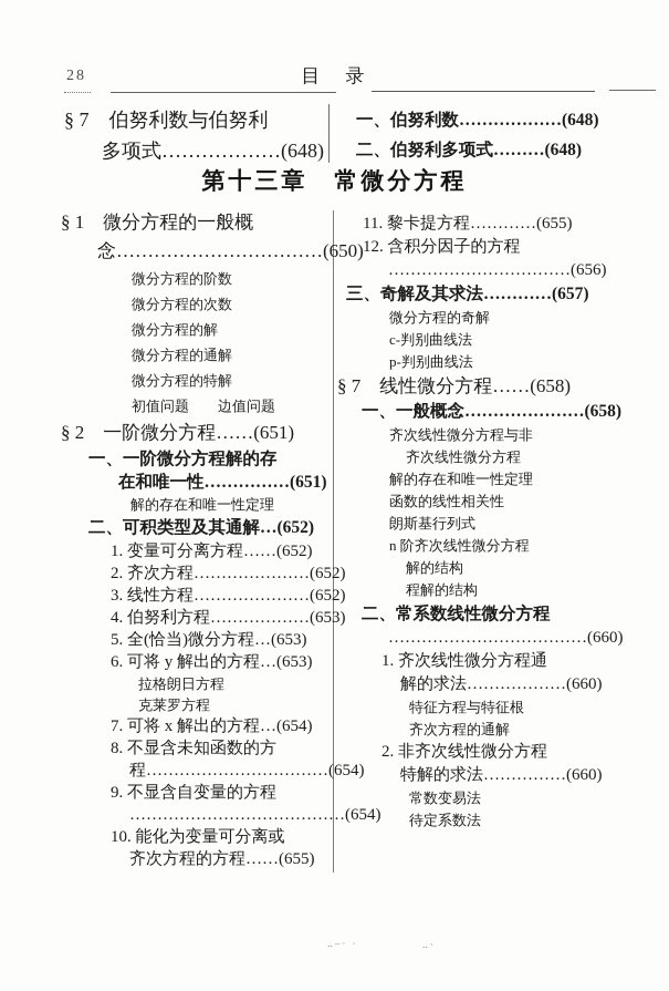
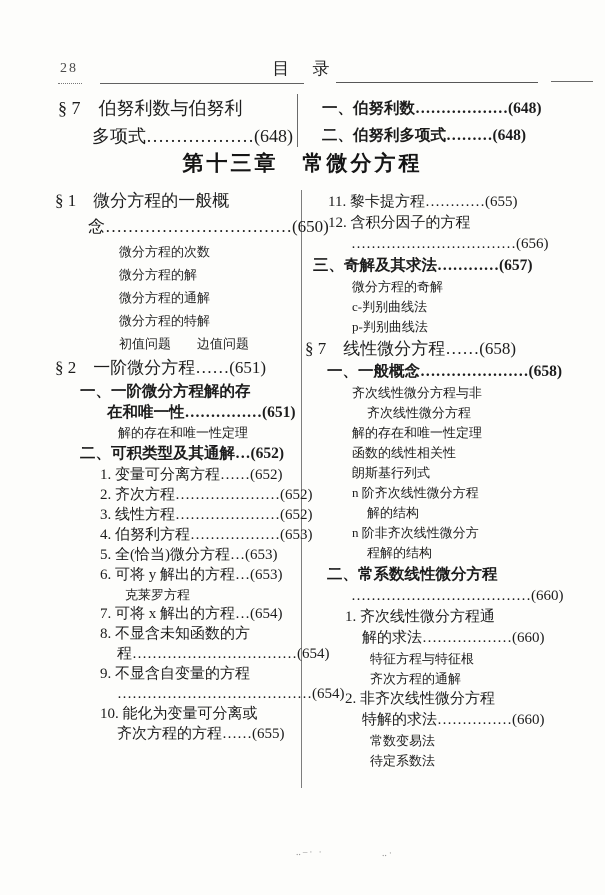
  28
  目 录
  § 7 伯努利数与伯努利
  多项式………………(648)
  一、伯努利数………………(648)
  二、伯努利多项式………(648)
  第十三章 常微分方程
  § 1 微分方程的一般概
  念……………………………(650)
- 微分方程的阶数
  微分方程的次数
  微分方程的解
  微分方程的通解
  微分方程的特解
  初值问题 边值问题
  § 2 一阶微分方程……(651)
  一、一阶微分方程解的存
  在和唯一性……………(651)
  解的存在和唯一性定理
  二、可积类型及其通解…(652)
  1. 变量可分离方程……(652)
  2. 齐次方程…………………(652)
  3. 线性方程…………………(652)
  4. 伯努利方程………………(653)
  5. 全(恰当)微分方程…(653)
  6. 可将 y 解出的方程…(653)
- 拉格朗日方程
  克莱罗方程
  7. 可将 x 解出的方程…(654)
  8. 不显含未知函数的方
  程……………………………(654)
  9. 不显含自变量的方程
  …………………………………(654)
  10. 能化为变量可分离或
  齐次方程的方程……(655)
  11. 黎卡提方程…………(655)
  12. 含积分因子的方程
  ……………………………(656)
  三、奇解及其求法…………(657)
  微分方程的奇解
  c-判别曲线法
  p-判别曲线法
  § 7 线性微分方程……(658)
  一、一般概念…………………(658)
  齐次线性微分方程与非
  齐次线性微分方程
  解的存在和唯一性定理
  函数的线性相关性
  朗斯基行列式
  n 阶齐次线性微分方程
  解的结构
+ n 阶非齐次线性微分方
  程解的结构
  二、常系数线性微分方程
  ………………………………(660)
  1. 齐次线性微分方程通
  解的求法………………(660)
  特征方程与特征根
  齐次方程的通解
  2. 非齐次线性微分方程
  特解的求法……………(660)
  常数变易法
  待定系数法
  ‥–· ·
  ‥·
